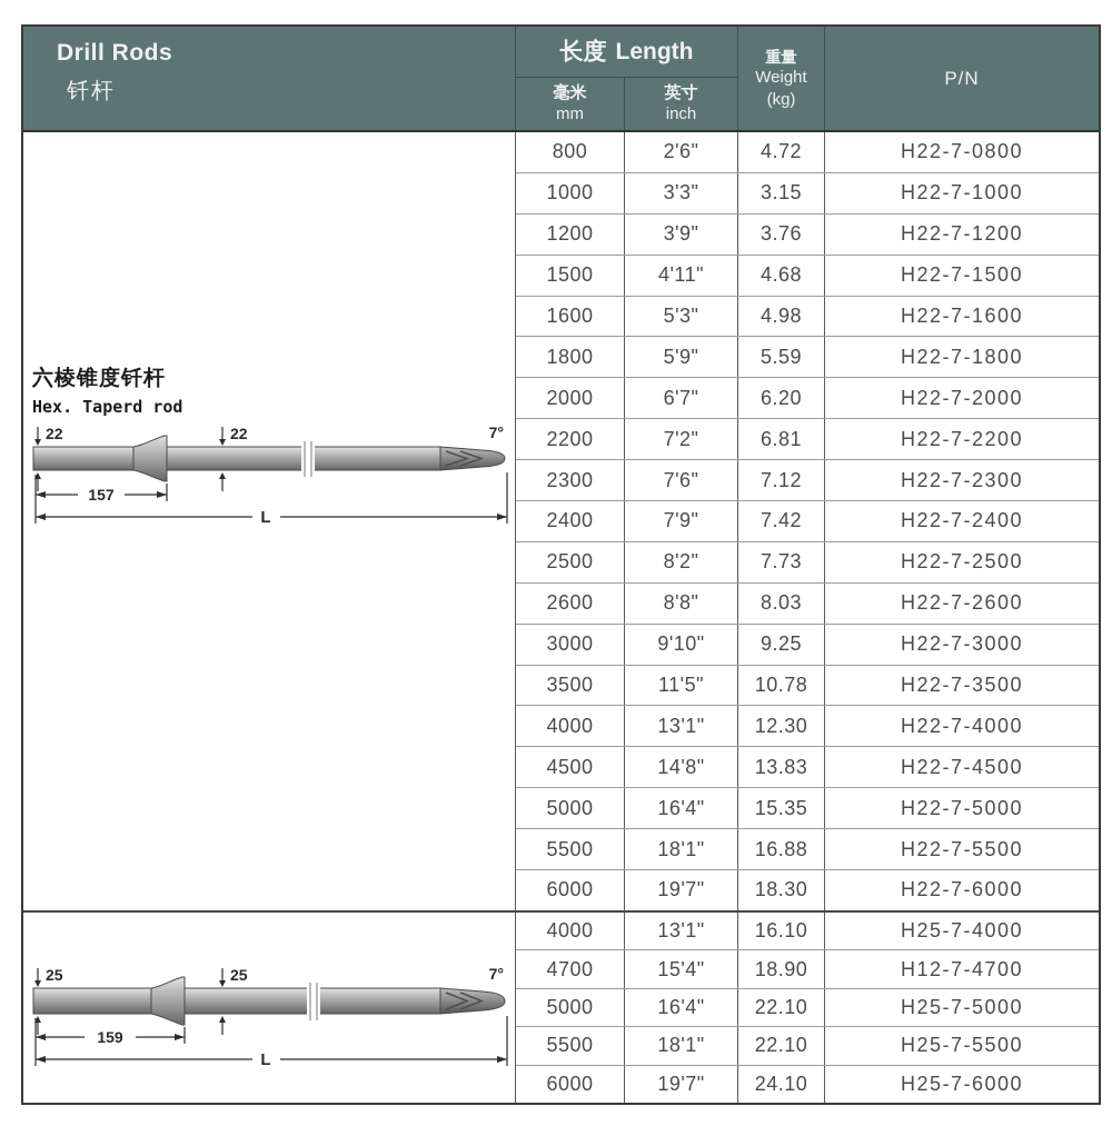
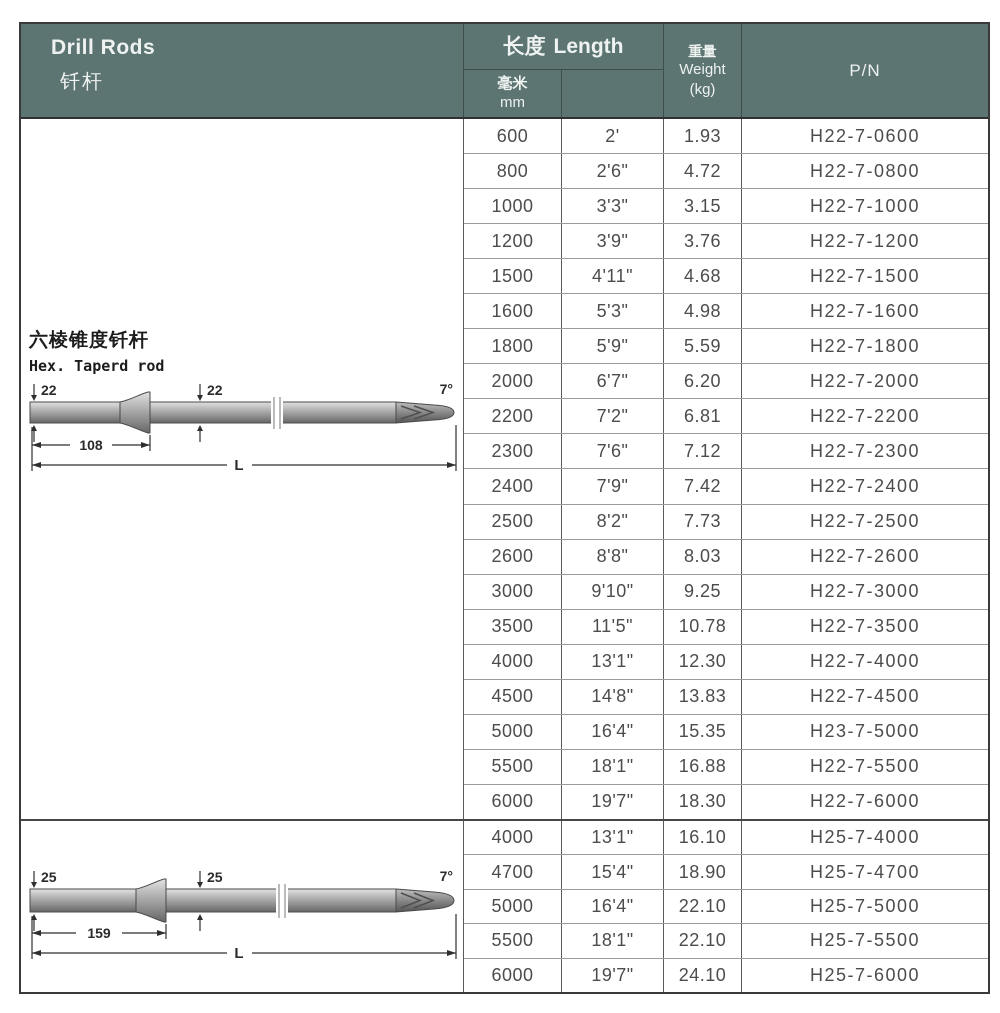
  Drill Rods
  钎杆
  长度
  Length
  毫米
  mm
- 英寸
- inch
  重量
  Weight
  (kg)
  P/N
  六棱锥度钎杆
  Hex. Taperd rod
  22
  22
  7°
- 157
+ 108
  L
+ 600
+ 2'
+ 1.93
+ H22-7-0600
  800
  2'6"
  4.72
  H22-7-0800
  1000
  3'3"
  3.15
  H22-7-1000
  1200
  3'9"
  3.76
  H22-7-1200
  1500
  4'11"
  4.68
  H22-7-1500
  1600
  5'3"
  4.98
  H22-7-1600
  1800
  5'9"
  5.59
  H22-7-1800
  2000
  6'7"
  6.20
  H22-7-2000
  2200
  7'2"
  6.81
  H22-7-2200
  2300
  7'6"
  7.12
  H22-7-2300
  2400
  7'9"
  7.42
  H22-7-2400
  2500
  8'2"
  7.73
  H22-7-2500
  2600
  8'8"
  8.03
  H22-7-2600
  3000
  9'10"
  9.25
  H22-7-3000
  3500
  11'5"
  10.78
  H22-7-3500
  4000
  13'1"
  12.30
  H22-7-4000
  4500
  14'8"
  13.83
  H22-7-4500
  5000
  16'4"
  15.35
- H22-7-5000
+ H23-7-5000
  5500
  18'1"
  16.88
  H22-7-5500
  6000
  19'7"
  18.30
  H22-7-6000
  25
  25
  7°
  159
  L
  4000
  13'1"
  16.10
  H25-7-4000
  4700
  15'4"
  18.90
- H12-7-4700
+ H25-7-4700
  5000
  16'4"
  22.10
  H25-7-5000
  5500
  18'1"
  22.10
  H25-7-5500
  6000
  19'7"
  24.10
  H25-7-6000
